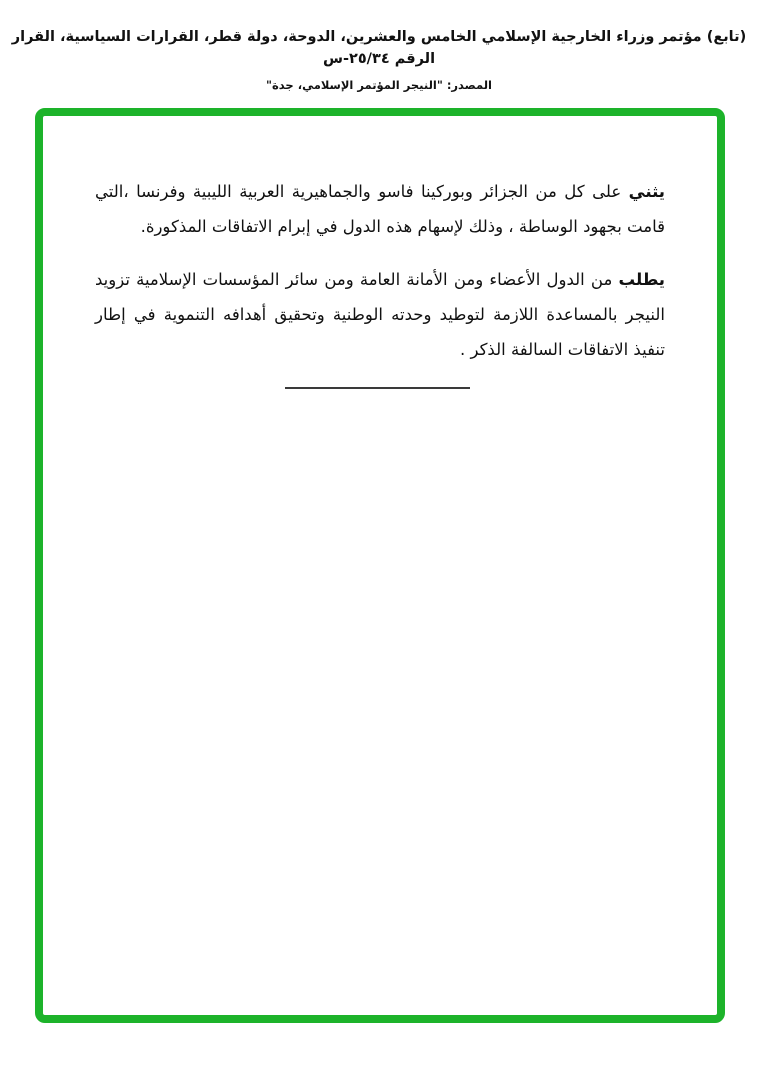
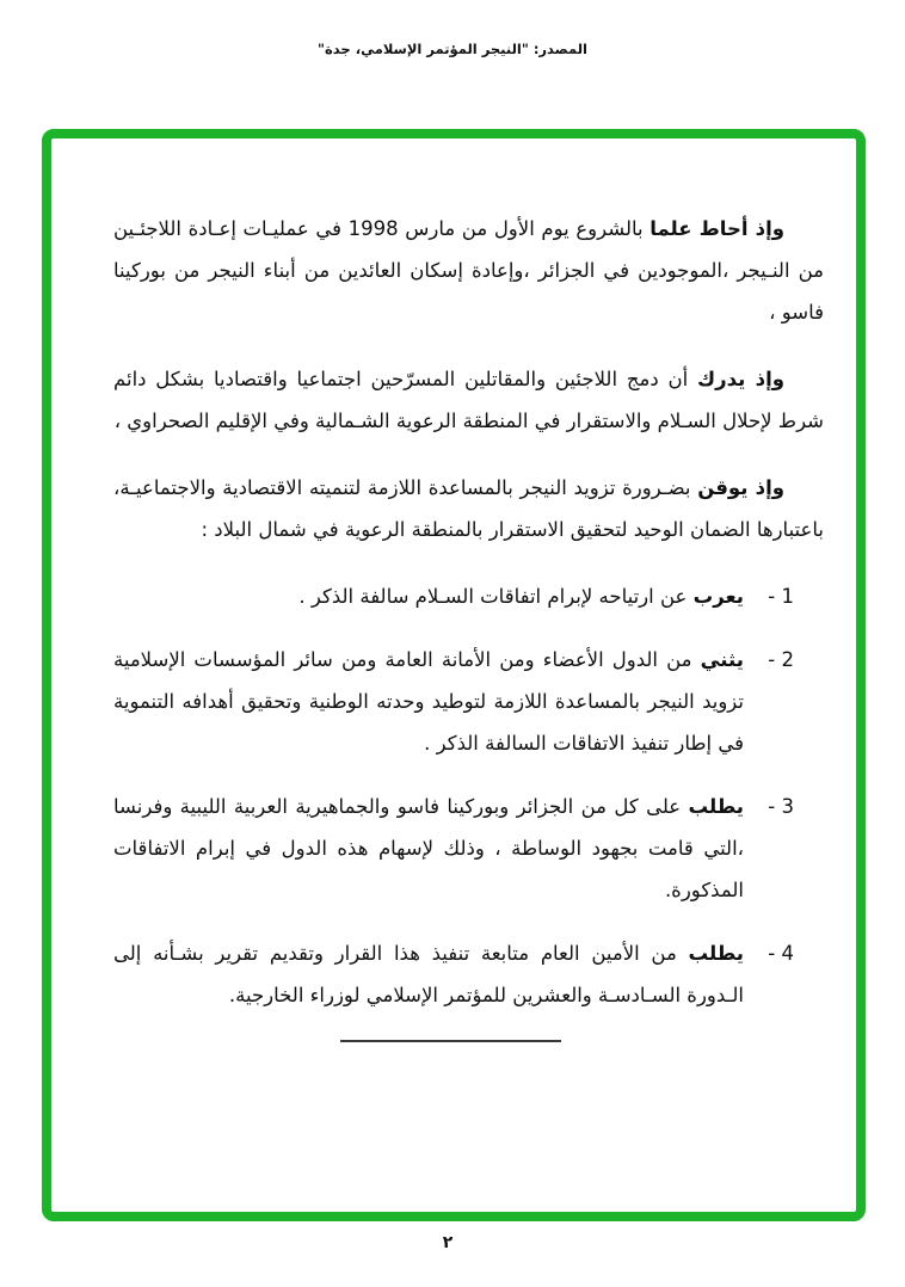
- (تابع) مؤتمر وزراء الخارجية الإسلامي الخامس والعشرين، الدوحة، دولة قطر، القرارات السياسية، القرار الرقم ٢٥/٣٤-س
  المصدر: "النيجر المؤتمر الإسلامي، جدة"
+ وإذ أحاط علما بالشروع يوم الأول من مارس 1998 في عمليـات إعـادة اللاجئـين من النـيجر ،الموجودين في الجزائر ،وإعادة إسكان العائدين من أبناء النيجر من بوركينا فاسو ،
+ وإذ يدرك أن دمج اللاجئين والمقاتلين المسرّحين اجتماعيا واقتصاديا بشكل دائم شرط لإحلال السـلام والاستقرار في المنطقة الرعوية الشـمالية وفي الإقليم الصحراوي ،
+ وإذ يوقن بضـرورة تزويد النيجر بالمساعدة اللازمة لتنميته الاقتصادية والاجتماعيـة، باعتبارها الضمان الوحيد لتحقيق الاستقرار بالمنطقة الرعوية في شمال البلاد :
+ 1 -
+ يعرب عن ارتياحه لإبرام اتفاقات السـلام سالفة الذكر .
+ 2 -
- يثني على كل من الجزائر وبوركينا فاسو والجماهيرية العربية الليبية وفرنسا ،التي قامت بجهود الوساطة ، وذلك لإسهام هذه الدول في إبرام الاتفاقات المذكورة.
+ يثني من الدول الأعضاء ومن الأمانة العامة ومن سائر المؤسسات الإسلامية تزويد النيجر بالمساعدة اللازمة لتوطيد وحدته الوطنية وتحقيق أهدافه التنموية في إطار تنفيذ الاتفاقات السالفة الذكر .
+ 3 -
- يطلب من الدول الأعضاء ومن الأمانة العامة ومن سائر المؤسسات الإسلامية تزويد النيجر بالمساعدة اللازمة لتوطيد وحدته الوطنية وتحقيق أهدافه التنموية في إطار تنفيذ الاتفاقات السالفة الذكر .
+ يطلب على كل من الجزائر وبوركينا فاسو والجماهيرية العربية الليبية وفرنسا ،التي قامت بجهود الوساطة ، وذلك لإسهام هذه الدول في إبرام الاتفاقات المذكورة.
+ 4 -
+ يطلب من الأمين العام متابعة تنفيذ هذا القرار وتقديم تقرير بشـأنه إلى الـدورة السـادسـة والعشرين للمؤتمر الإسلامي لوزراء الخارجية.
+ ٢
